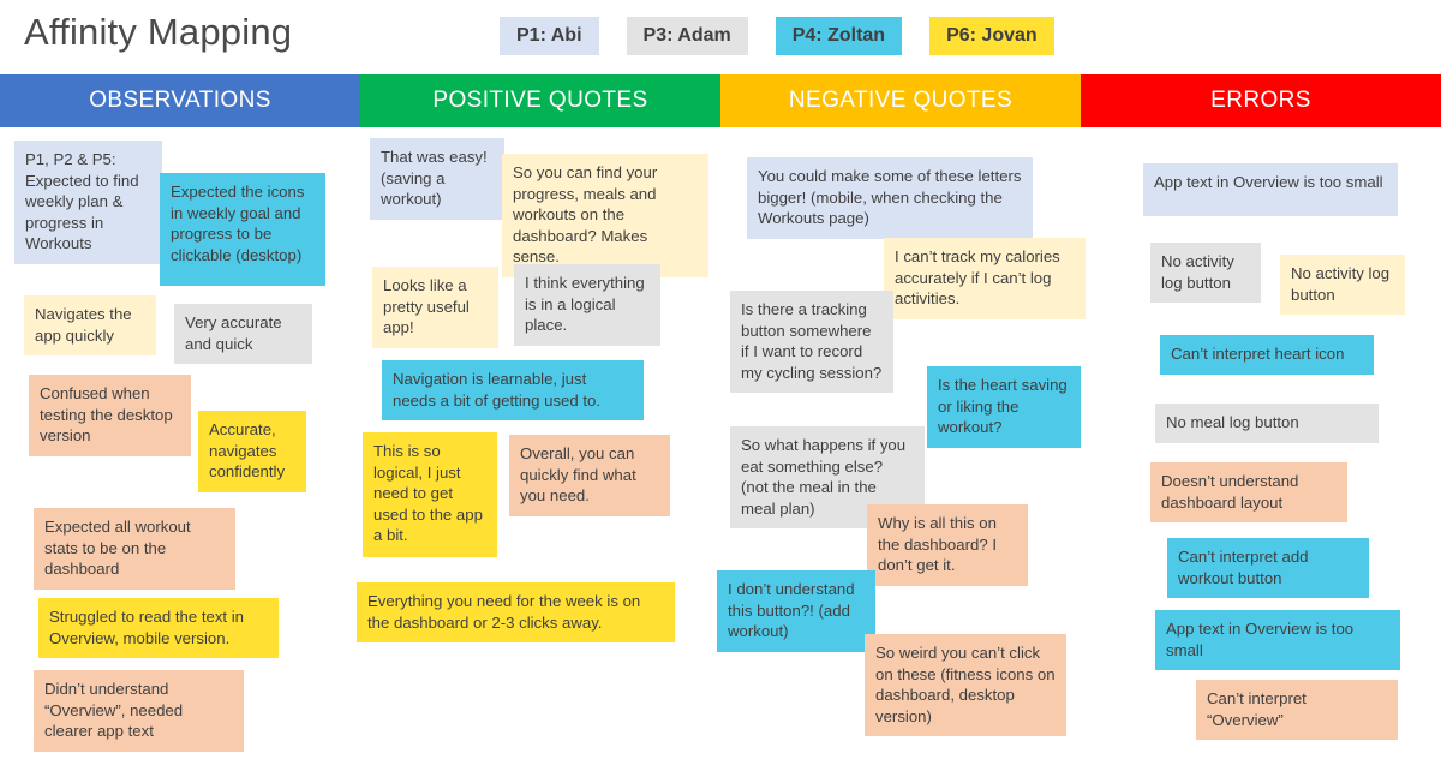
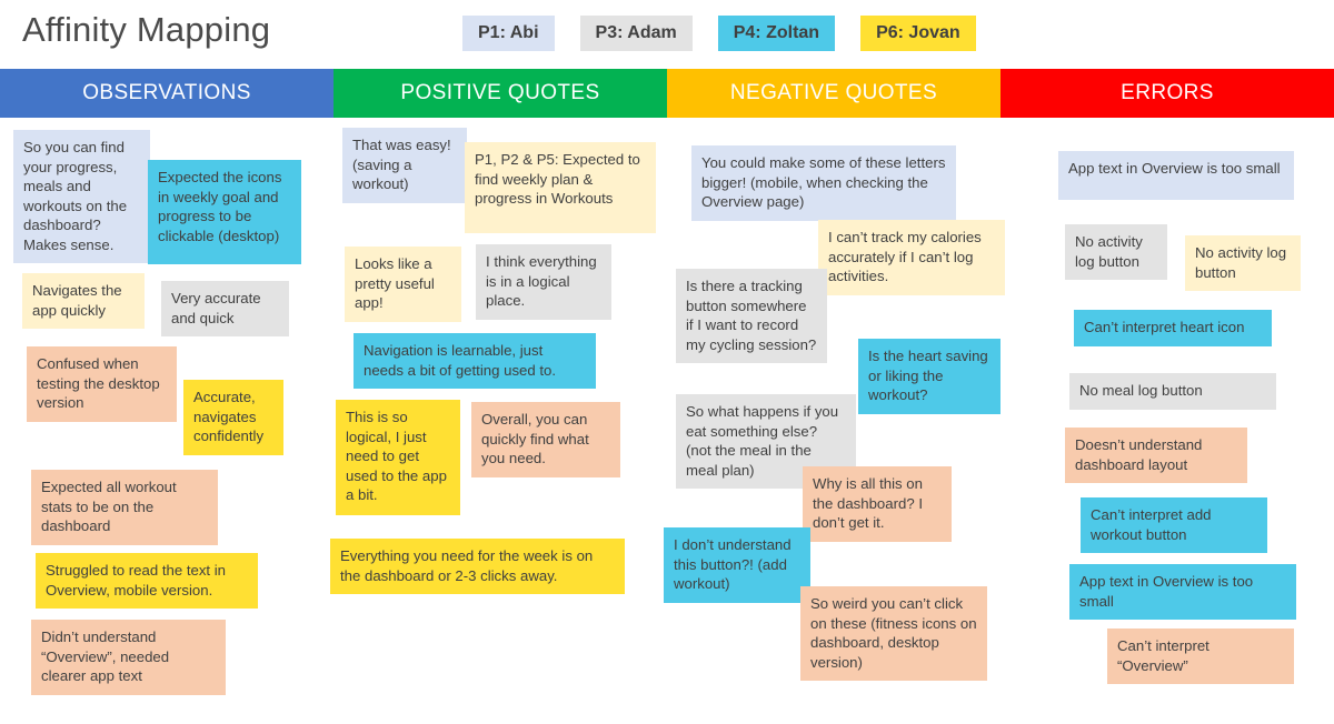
  Affinity Mapping
  P1: Abi
  P3: Adam
  P4: Zoltan
  P6: Jovan
  OBSERVATIONS
  POSITIVE QUOTES
  NEGATIVE QUOTES
  ERRORS
- P1, P2 & P5: Expected to find weekly plan & progress in Workouts
+ So you can find your progress, meals and workouts on the dashboard? Makes sense.
  Expected the icons in weekly goal and progress to be clickable (desktop)
  Navigates the app quickly
  Very accurate and quick
  Confused when testing the desktop version
  Accurate, navigates confidently
  Expected all workout stats to be on the dashboard
  Struggled to read the text in Overview, mobile version.
  Didn’t understand “Overview”, needed clearer app text
  That was easy! (saving a workout)
- So you can find your progress, meals and workouts on the dashboard? Makes sense.
+ P1, P2 & P5: Expected to find weekly plan & progress in Workouts
  Looks like a pretty useful app!
  I think everything is in a logical place.
  Navigation is learnable, just needs a bit of getting used to.
  This is so logical, I just need to get used to the app a bit.
  Overall, you can quickly find what you need.
  Everything you need for the week is on the dashboard or 2-3 clicks away.
- You could make some of these letters bigger! (mobile, when checking the Workouts page)
+ You could make some of these letters bigger! (mobile, when checking the Overview page)
  I can’t track my calories accurately if I can’t log activities.
  Is there a tracking button somewhere if I want to record my cycling session?
  Is the heart saving or liking the workout?
  So what happens if you eat something else? (not the meal in the meal plan)
  Why is all this on the dashboard? I don’t get it.
  I don’t understand this button?! (add workout)
  So weird you can’t click on these (fitness icons on dashboard, desktop version)
  App text in Overview is too small
  No activity log button
  No activity log button
  Can’t interpret heart icon
  No meal log button
  Doesn’t understand dashboard layout
  Can’t interpret add workout button
  App text in Overview is too small
  Can’t interpret “Overview”
